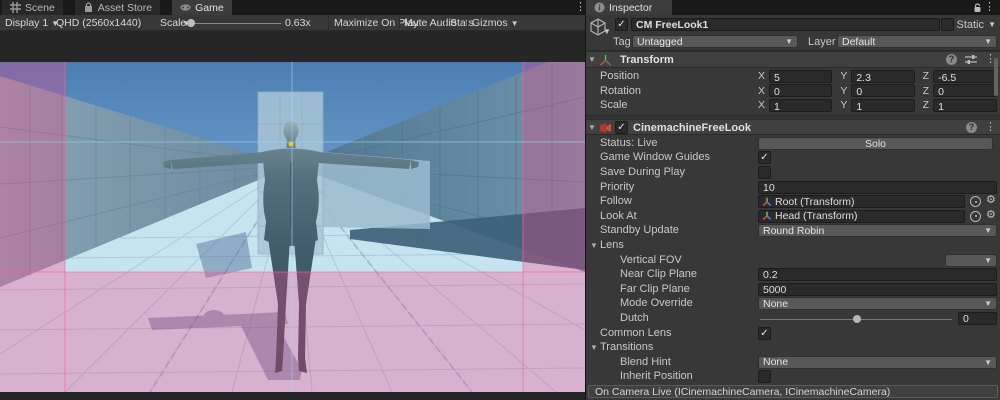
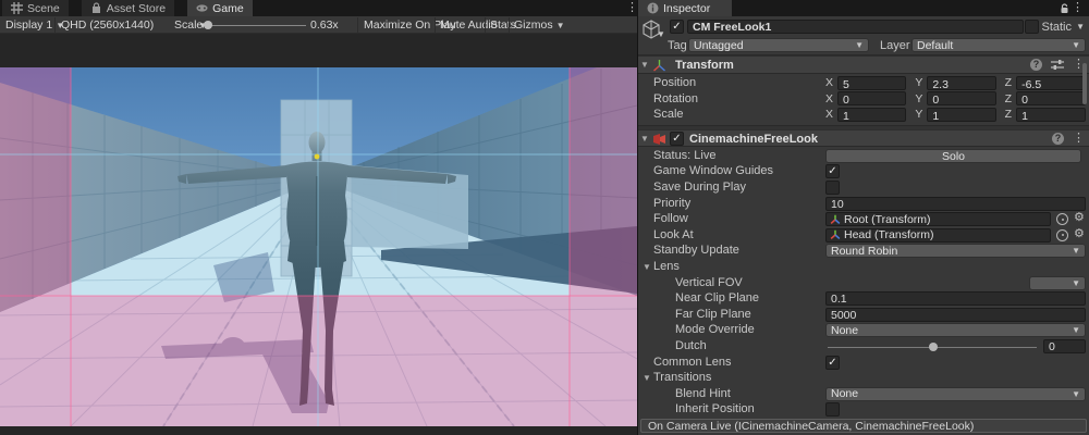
  Scene
  Asset Store
  Game
  ⋮
  Display 1
  ▼
  QHD (2560x1440)
  Scale
  0.63x
  Maximize On Play
  Mute Auio
  Stas
  Gizmos
  ▼
  Inspector
  ⋮
  ▼
  ✓
  CM FreeLook1
  Static
  ▼
  Tag
  Untagged
  ▼
  Layer
  Default
  ▼
  ▼
  Transform
  ?
  ⋮
  Position
  X
  5
  Y
  2.3
  Z
  -6.5
  Rotation
  X
  0
  Y
  0
  Z
  0
  Scale
  X
  1
  Y
  1
  Z
  1
  ▼
  ✓
  CinemachineFreeLook
  ?
  ⋮
  Status: Live
  Solo
  Game Window Guides
  ✓
  Save During Play
  Priority
  10
  Follow
  Root (Transform)
  ⚙
  Look At
  Head (Transform)
  ⚙
  Standby Update
  Round Robin
  ▼
  ▼
  Lens
  Vertical FOV
  ▼
  Near Clip Plane
- 0.2
+ 0.1
  Far Clip Plane
  5000
  Mode Override
  None
  ▼
  Dutch
  0
  Common Lens
  ✓
  ▼
  Transitions
  Blend Hint
  None
  ▼
  Inherit Position
- On Camera Live (ICinemachineCamera, ICinemachineCamera)
+ On Camera Live (ICinemachineCamera, CinemachineFreeLook)
